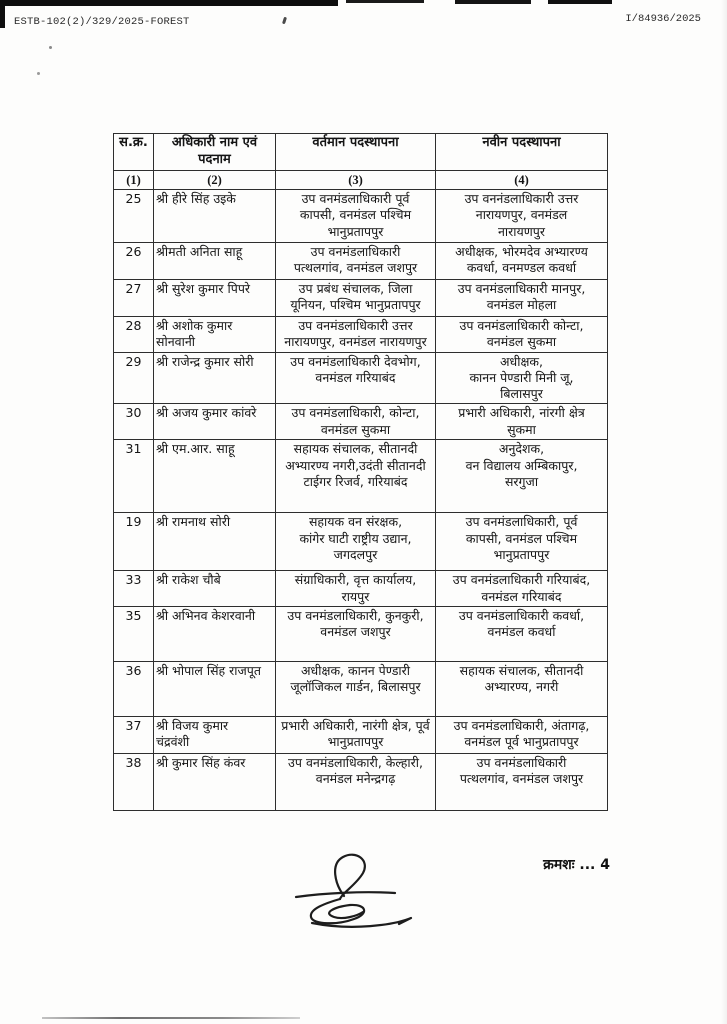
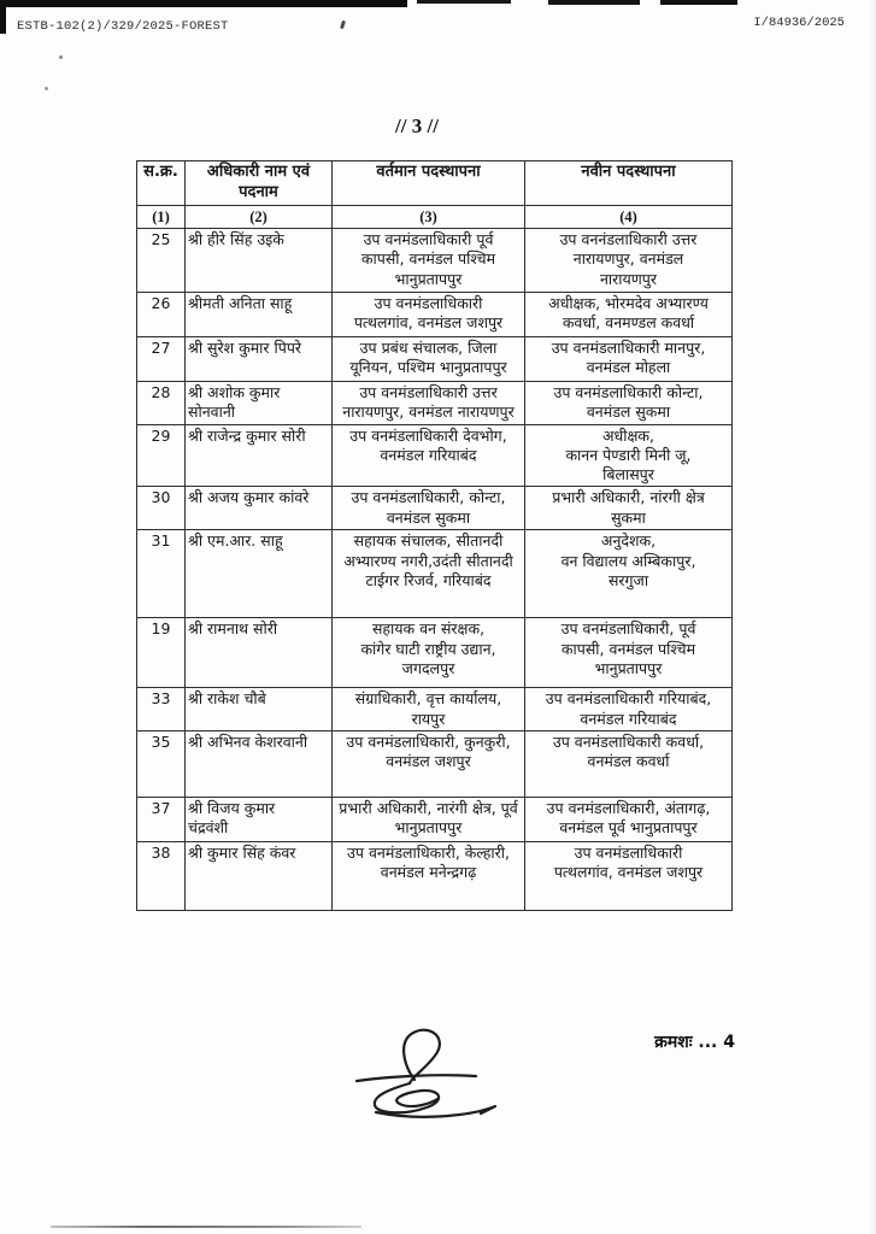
  ESTB-102(2)/329/2025-FOREST
  I/84936/2025
+ // 3 //
  स.क्र.	अधिकारी नाम एवं पदनाम	वर्तमान पदस्थापना	नवीन पदस्थापना
  (1)	(2)	(3)	(4)
  25	श्री हीरे सिंह उइके	उप वनमंडलाधिकारी पूर्व कापसी, वनमंडल पश्चिम भानुप्रतापपुर	उप वननंडलाधिकारी उत्तर नारायणपुर, वनमंडल नारायणपुर
  26	श्रीमती अनिता साहू	उप वनमंडलाधिकारी पत्थलगांव, वनमंडल जशपुर	अधीक्षक, भोरमदेव अभ्यारण्य कवर्धा, वनमण्डल कवर्धा
  27	श्री सुरेश कुमार पिपरे	उप प्रबंध संचालक, जिला यूनियन, पश्चिम भानुप्रतापपुर	उप वनमंडलाधिकारी मानपुर, वनमंडल मोहला
  28	श्री अशोक कुमार सोनवानी	उप वनमंडलाधिकारी उत्तर नारायणपुर, वनमंडल नारायणपुर	उप वनमंडलाधिकारी कोन्टा, वनमंडल सुकमा
  29	श्री राजेन्द्र कुमार सोरी	उप वनमंडलाधिकारी देवभोग, वनमंडल गरियाबंद	अधीक्षक, कानन पेण्डारी मिनी जू, बिलासपुर
  30	श्री अजय कुमार कांवरे	उप वनमंडलाधिकारी, कोन्टा, वनमंडल सुकमा	प्रभारी अधिकारी, नांरगी क्षेत्र सुकमा
  31	श्री एम.आर. साहू	सहायक संचालक, सीतानदी अभ्यारण्य नगरी,उदंती सीतानदी टाईगर रिजर्व, गरियाबंद	अनुदेशक, वन विद्यालय अम्बिकापुर, सरगुजा
  19	श्री रामनाथ सोरी	सहायक वन संरक्षक, कांगेर घाटी राष्ट्रीय उद्यान, जगदलपुर	उप वनमंडलाधिकारी, पूर्व कापसी, वनमंडल पश्चिम भानुप्रतापपुर
  33	श्री राकेश चौबे	संग्राधिकारी, वृत्त कार्यालय, रायपुर	उप वनमंडलाधिकारी गरियाबंद, वनमंडल गरियाबंद
  35	श्री अभिनव केशरवानी	उप वनमंडलाधिकारी, कुनकुरी, वनमंडल जशपुर	उप वनमंडलाधिकारी कवर्धा, वनमंडल कवर्धा
- 36	श्री भोपाल सिंह राजपूत	अधीक्षक, कानन पेण्डारी जूलॉजिकल गार्डन, बिलासपुर	सहायक संचालक, सीतानदी अभ्यारण्य, नगरी
  37	श्री विजय कुमार चंद्रवंशी	प्रभारी अधिकारी, नारंगी क्षेत्र, पूर्व भानुप्रतापपुर	उप वनमंडलाधिकारी, अंतागढ़, वनमंडल पूर्व भानुप्रतापपुर
  38	श्री कुमार सिंह कंवर	उप वनमंडलाधिकारी, केल्हारी, वनमंडल मनेन्द्रगढ़	उप वनमंडलाधिकारी पत्थलगांव, वनमंडल जशपुर
  क्रमशः ... 4
